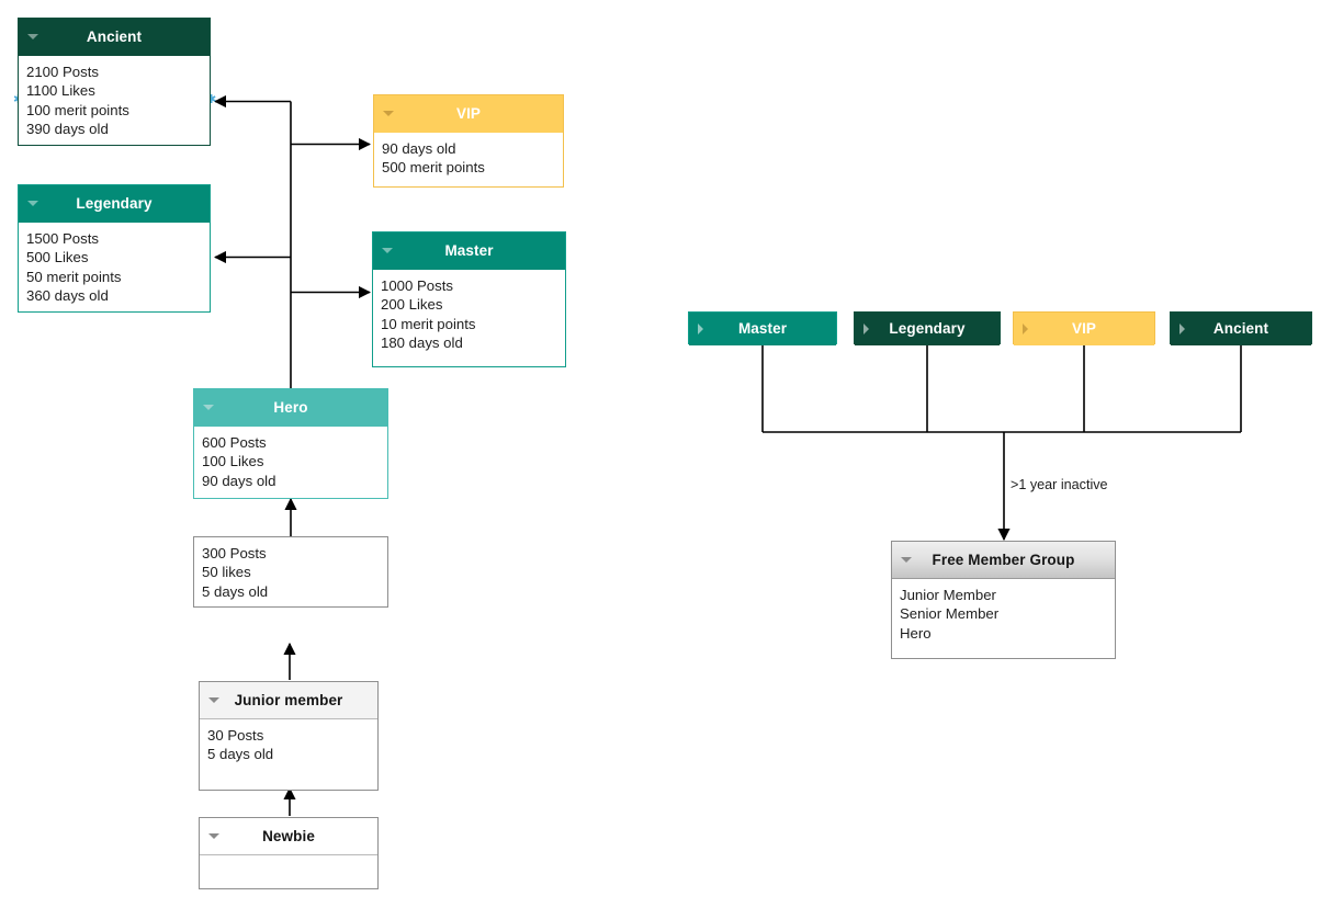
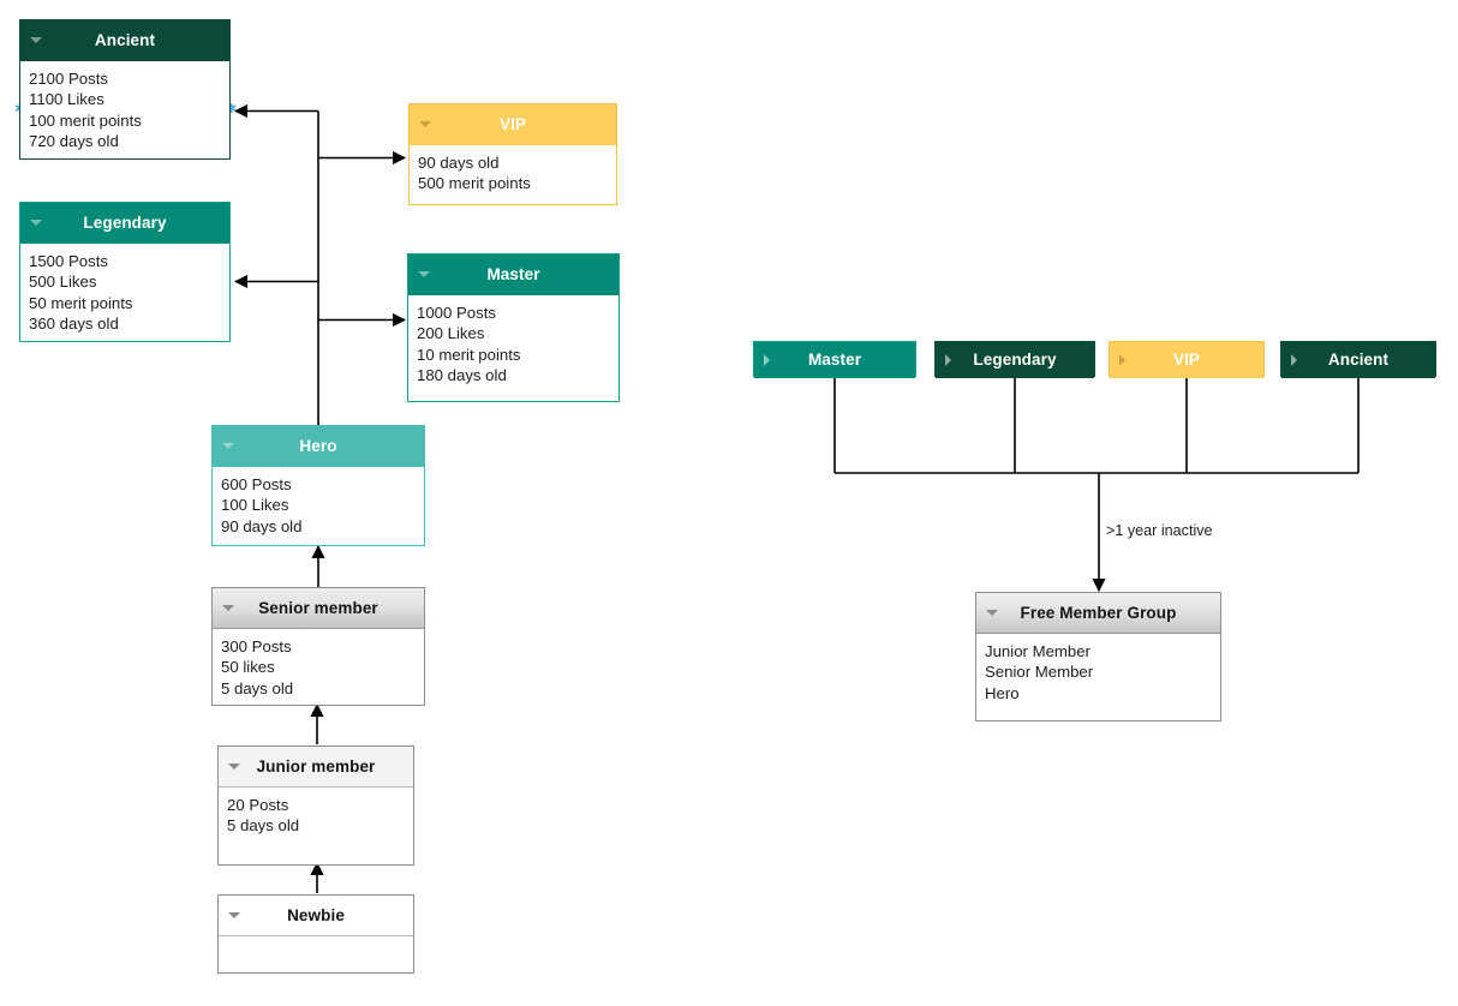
  ✱
  Ancient
  2100 Posts
  1100 Likes
  100 merit points
- 390 days old
+ 720 days old
  Legendary
  1500 Posts
  500 Likes
  50 merit points
  360 days old
  VIP
  90 days old
  500 merit points
  Master
  1000 Posts
  200 Likes
  10 merit points
  180 days old
  Hero
  600 Posts
  100 Likes
  90 days old
+ Senior member
  300 Posts
  50 likes
  5 days old
  Junior member
- 30 Posts
+ 20 Posts
  5 days old
  Newbie
  Master
  Legendary
  VIP
  Ancient
  >1 year inactive
  Free Member Group
  Junior Member
  Senior Member
  Hero
